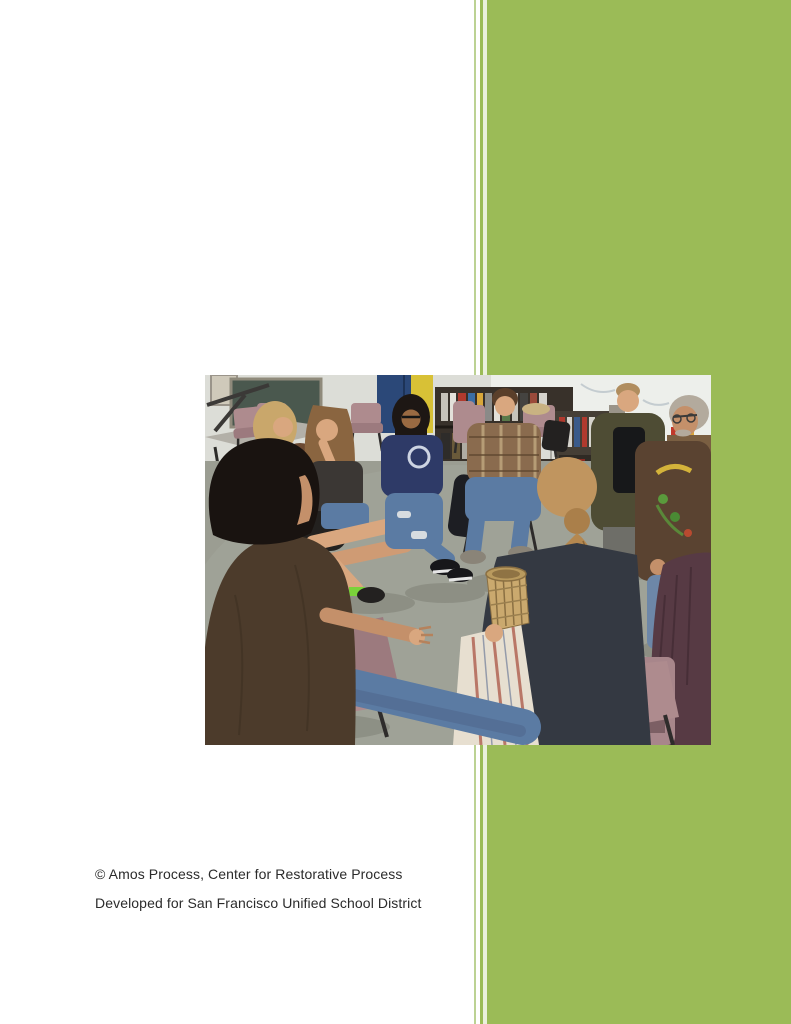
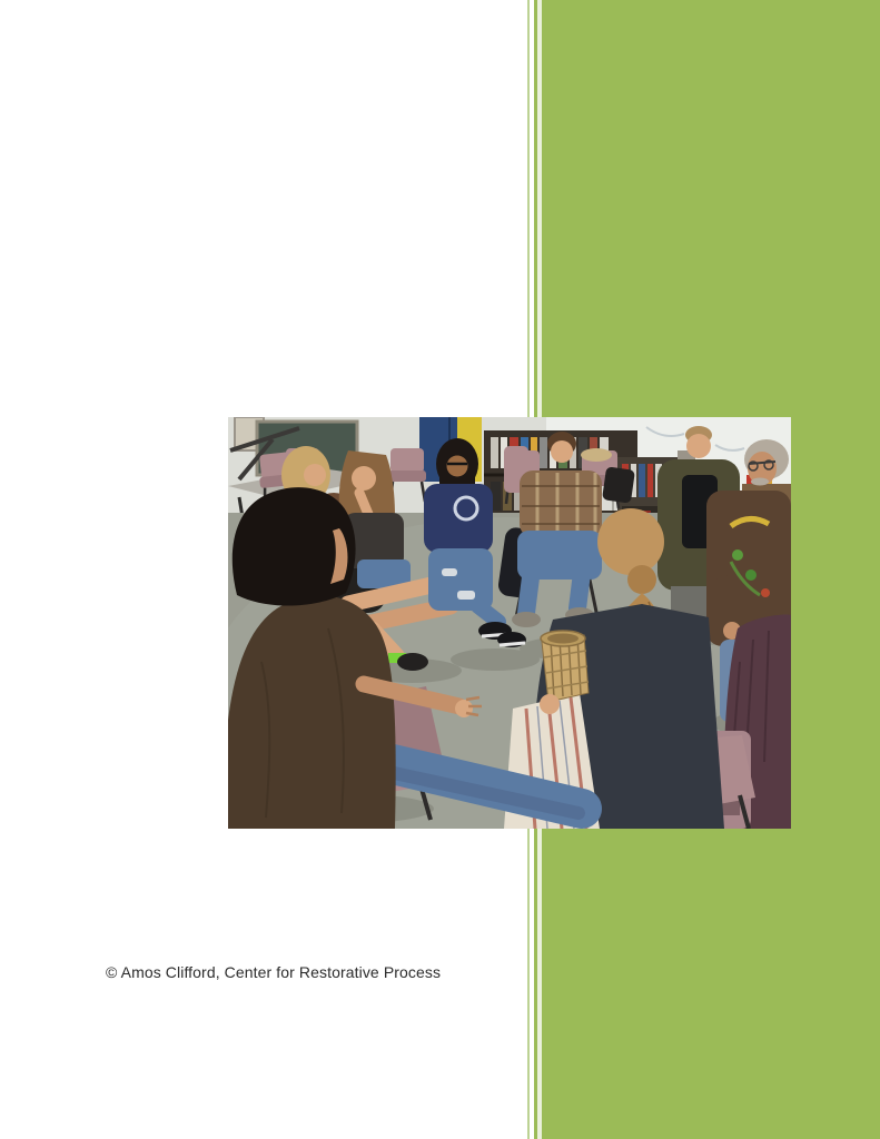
- © Amos Process, Center for Restorative Process
+ © Amos Clifford, Center for Restorative Process
- Developed for San Francisco Unified School District
